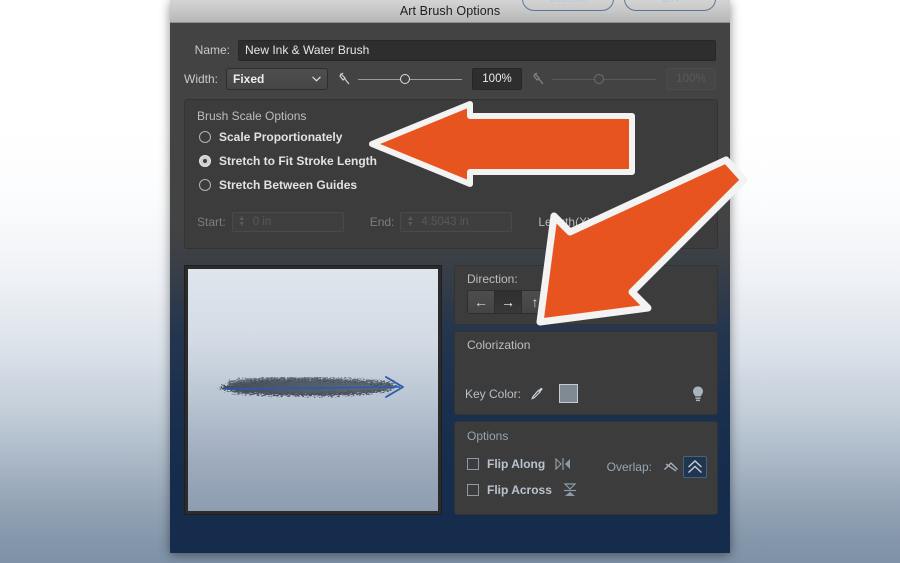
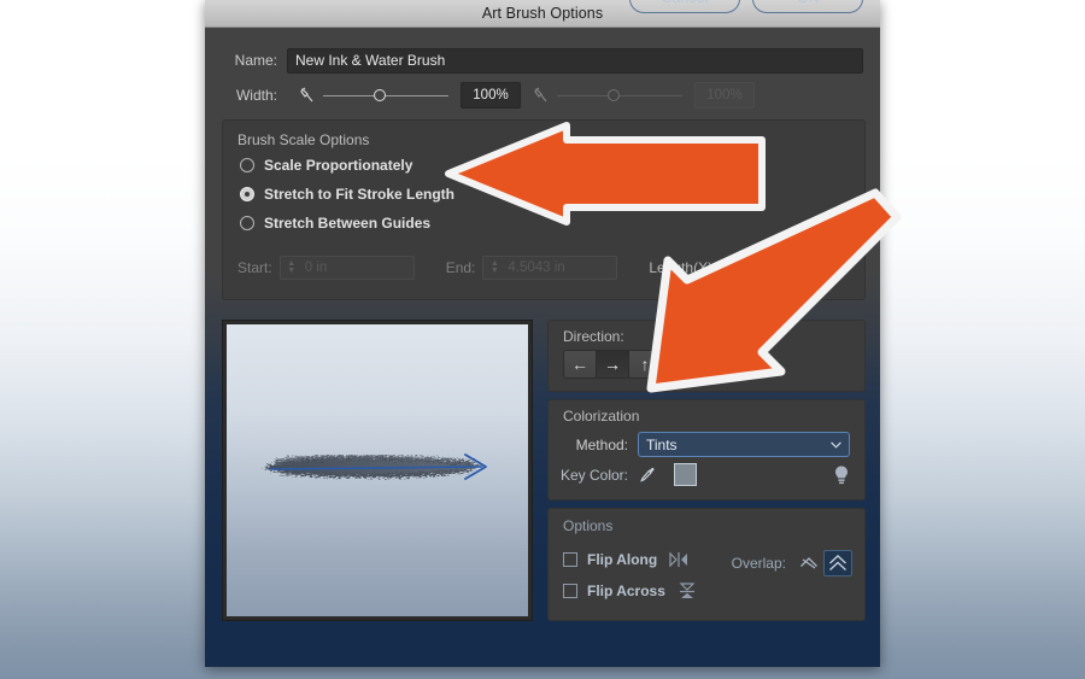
  Art Brush Options
  Name:
  New Ink & Water Brush
  Width:
- Fixed
  100%
  Brush Scale Options
  Scale Proportionately
  Stretch to Fit Stroke Length
  Stretch Between Guides
  Start:
  0 in
  End:
  4.5043 in
  Direction:
  ←
  →
  ↑
  Colorization
+ Method:
+ Tints
  Key Color:
  Options
  Flip Along
  Flip Across
  Overlap:
